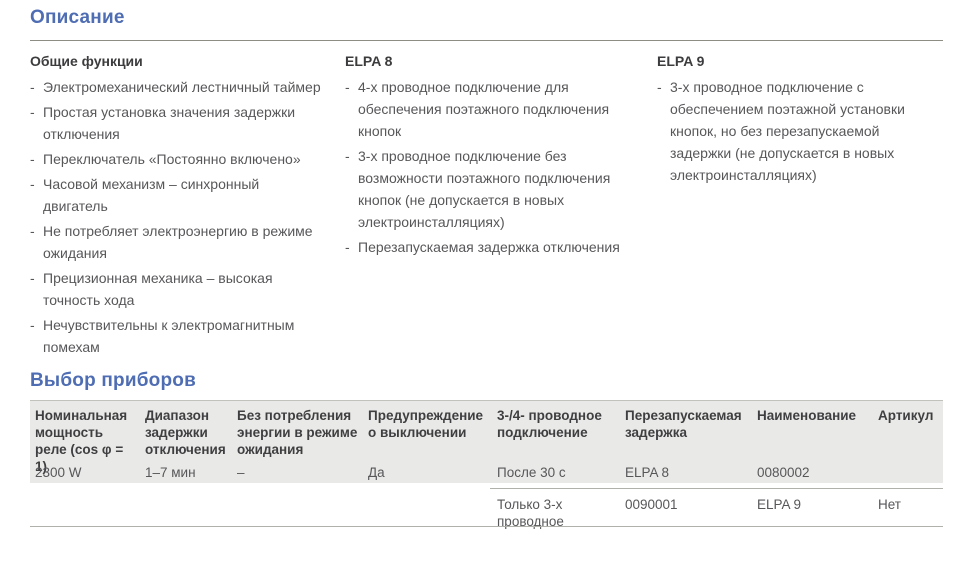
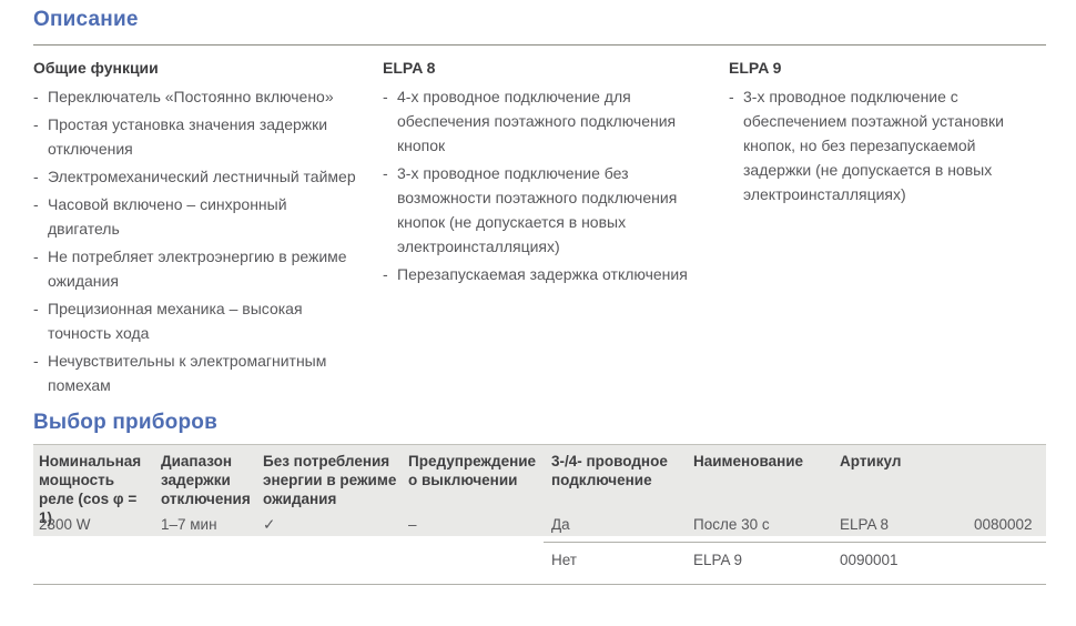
  Описание
  Общие функции
  -
- Электромеханический лестничный таймер
+ Переключатель «Постоянно включено»
  -
  Простая установка значения задержки отключения
  -
- Переключатель «Постоянно включено»
+ Электромеханический лестничный таймер
  -
- Часовой механизм – синхронный двигатель
+ Часовой включено – синхронный двигатель
  -
  Не потребляет электроэнергию в режиме ожидания
  -
  Прецизионная механика – высокая точность хода
  -
  Нечувствительны к электромагнитным помехам
  ELPA 8
  -
  4-х проводное подключение для обеспечения поэтажного подключения кнопок
  -
  3-х проводное подключение без возможности поэтажного подключения кнопок (не допускается в новых электроинсталляциях)
  -
  Перезапускаемая задержка отключения
  ELPA 9
  -
  3-х проводное подключение с обеспечением поэтажной установки кнопок, но без перезапускаемой задержки (не допускается в новых электроинсталляциях)
  Выбор приборов
  Номинальная мощность реле (cos φ = 1)
  Диапазон задержки отключения
  Без потребления энергии в режиме ожидания
  Предупреждение о выключении
  3-/4- проводное подключение
- Перезапускаемая задержка
  Наименование
  Артикул
  2300 W
  1–7 мин
+ ✓
  –
  Да
  После 30 с
  ELPA 8
  0080002
- Только 3-х проводное
- 0090001
+ Нет
  ELPA 9
- Нет
+ 0090001
